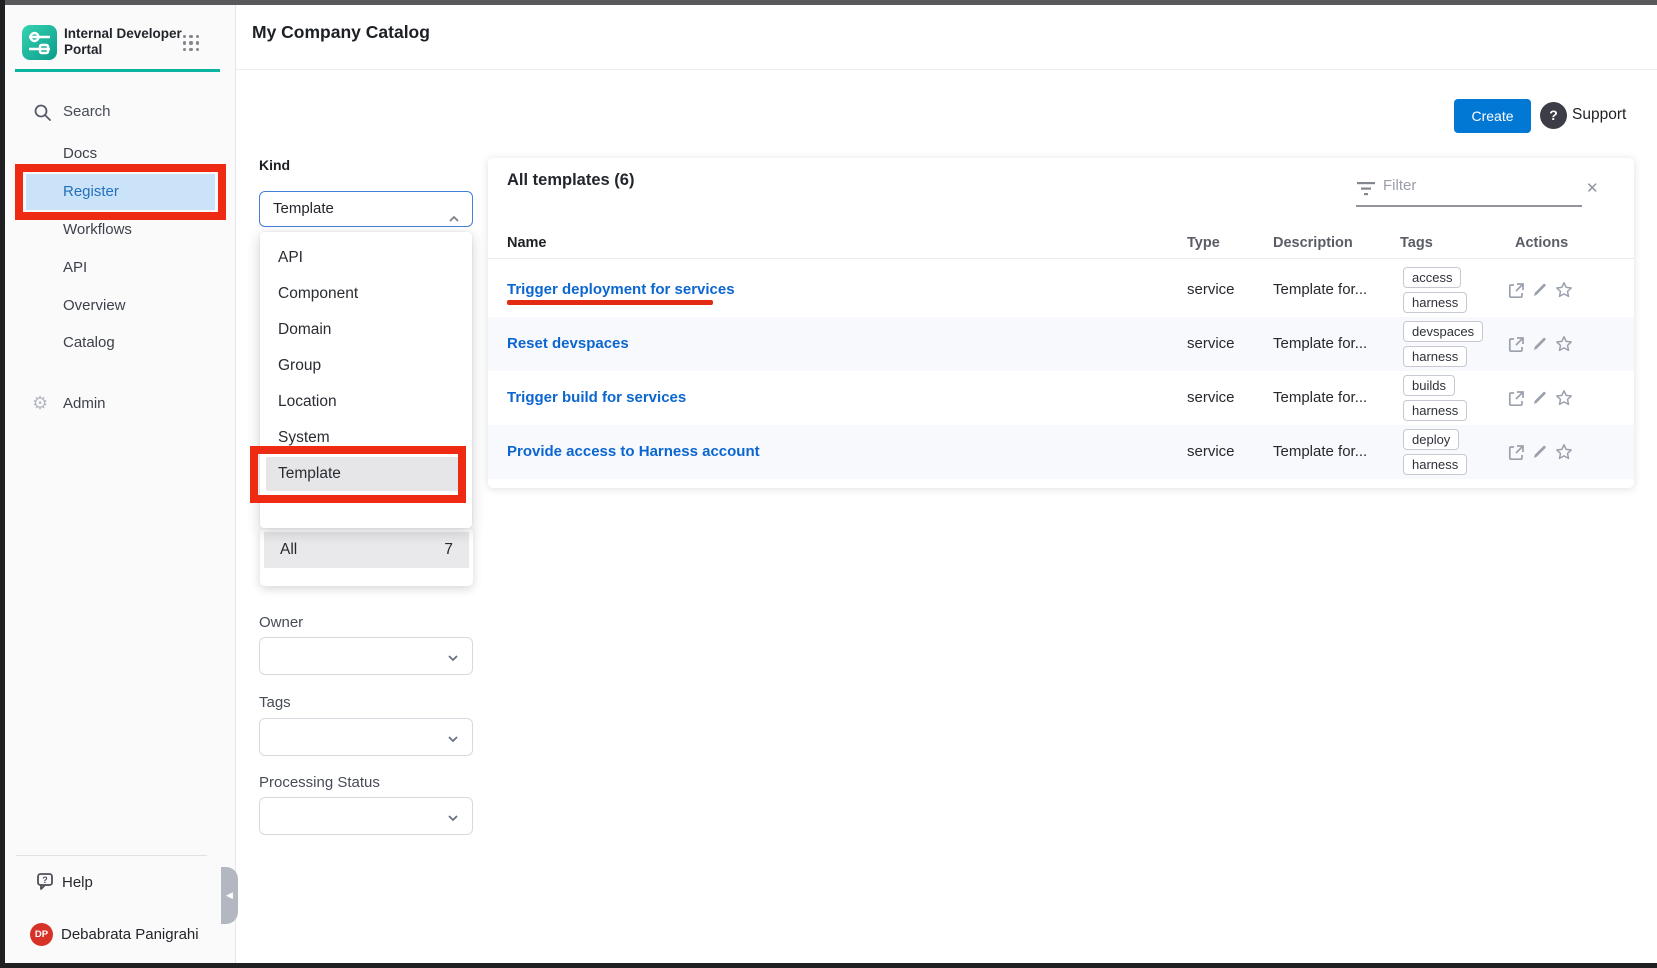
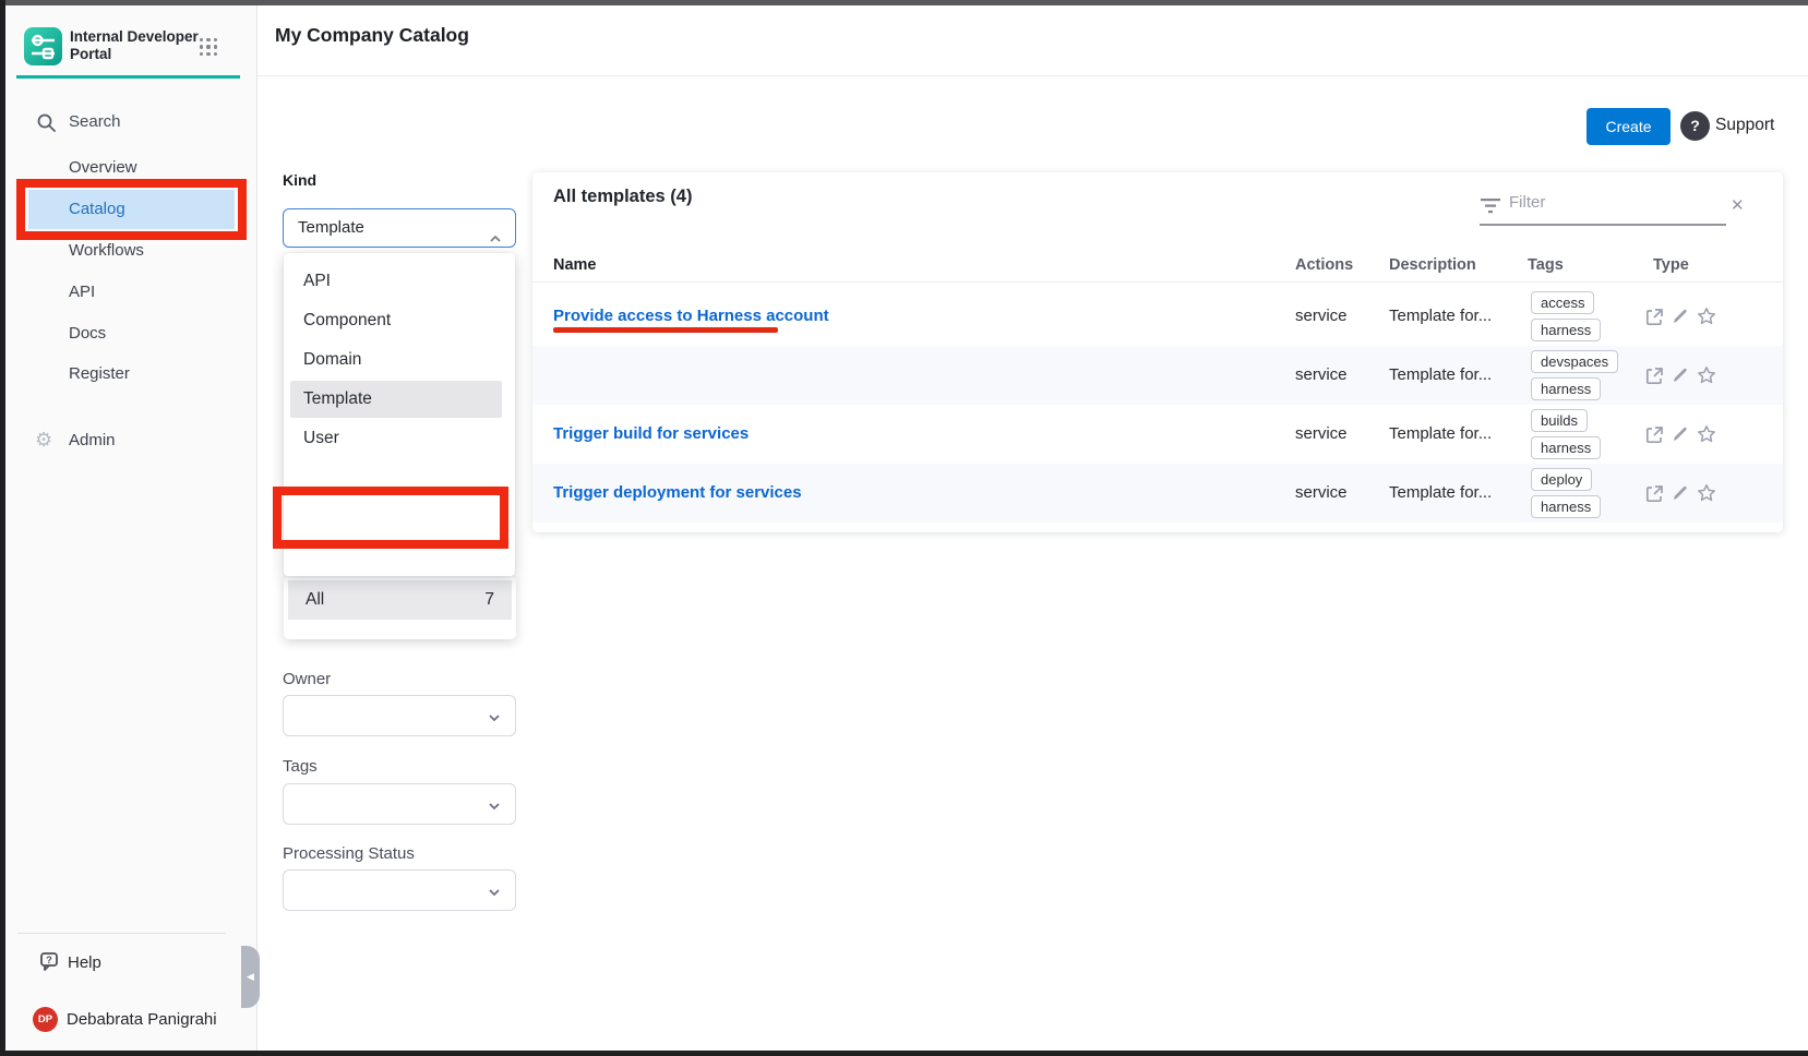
  Internal Developer
  Portal
  Search
- Docs
+ Overview
- Register
+ Catalog
  Workflows
  API
- Overview
+ Docs
- Catalog
+ Register
  ⚙
  Admin
  ?
  Help
  DP
  Debabrata Panigrahi
  ◀
  My Company Catalog
  Create
  ?
  Support
  Kind
  Template
  API
  Component
  Domain
- Group
- Location
- System
  Template
+ User
  All
  7
  Owner
  Tags
  Processing Status
- All templates (6)
+ All templates (4)
  Filter
  ✕
  Name
- Type
+ Actions
  Description
  Tags
- Actions
+ Type
- Trigger deployment for services
+ Provide access to Harness account
  service
  Template for...
  access
  harness
- Reset devspaces
  service
  Template for...
  devspaces
  harness
  Trigger build for services
  service
  Template for...
  builds
  harness
- Provide access to Harness account
+ Trigger deployment for services
  service
  Template for...
  deploy
  harness
